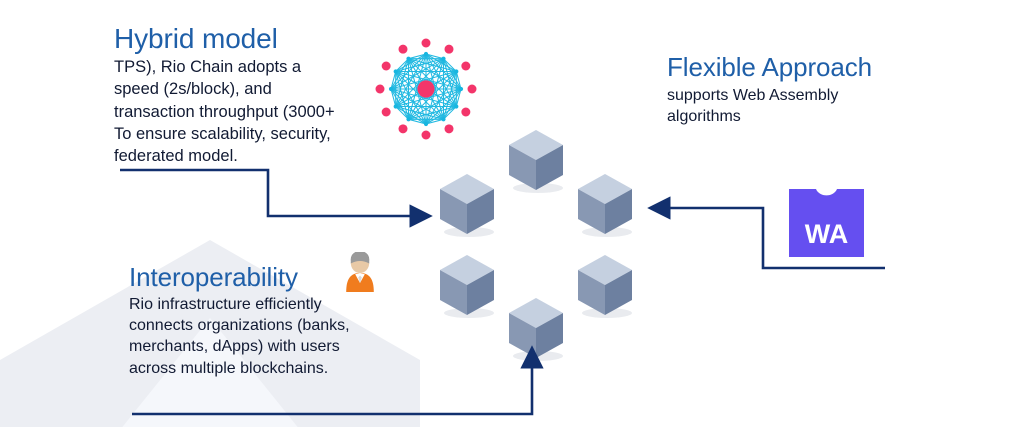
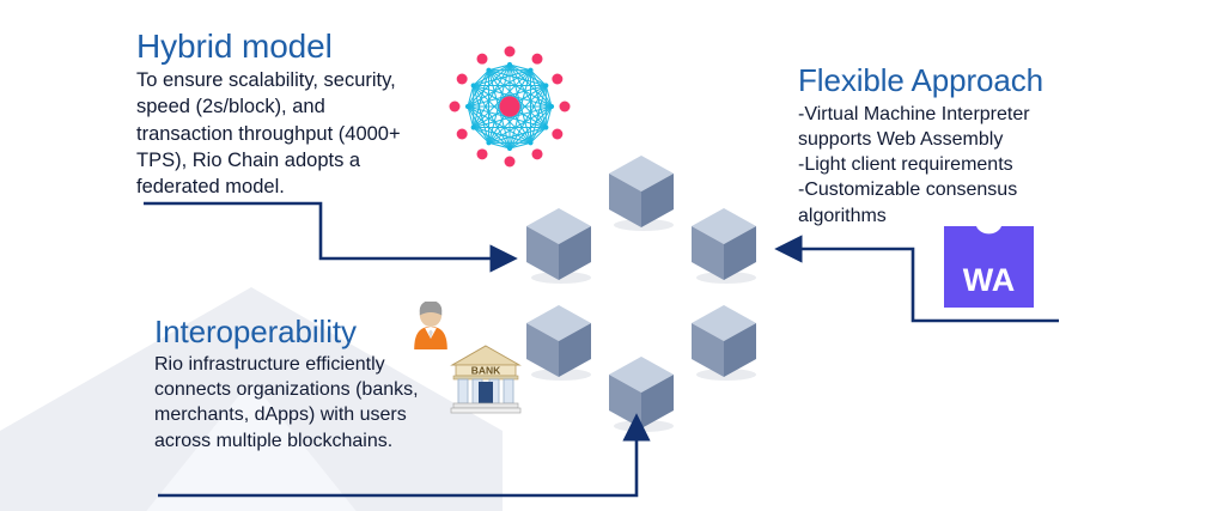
  WA
+ BANK
  Hybrid model
- TPS), Rio Chain adopts a
+ To ensure scalability, security,
  speed (2s/block), and
- transaction throughput (3000+
+ transaction throughput (4000+
- To ensure scalability, security,
+ TPS), Rio Chain adopts a
  federated model.
  Flexible Approach
+ -Virtual Machine Interpreter
  supports Web Assembly
+ -Light client requirements
+ -Customizable consensus
  algorithms
  Interoperability
  Rio infrastructure efficiently
  connects organizations (banks,
  merchants, dApps) with users
  across multiple blockchains.
